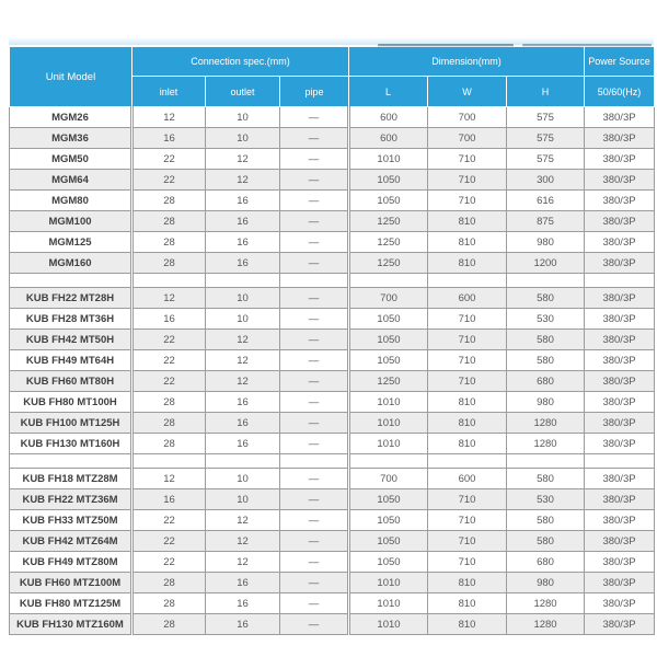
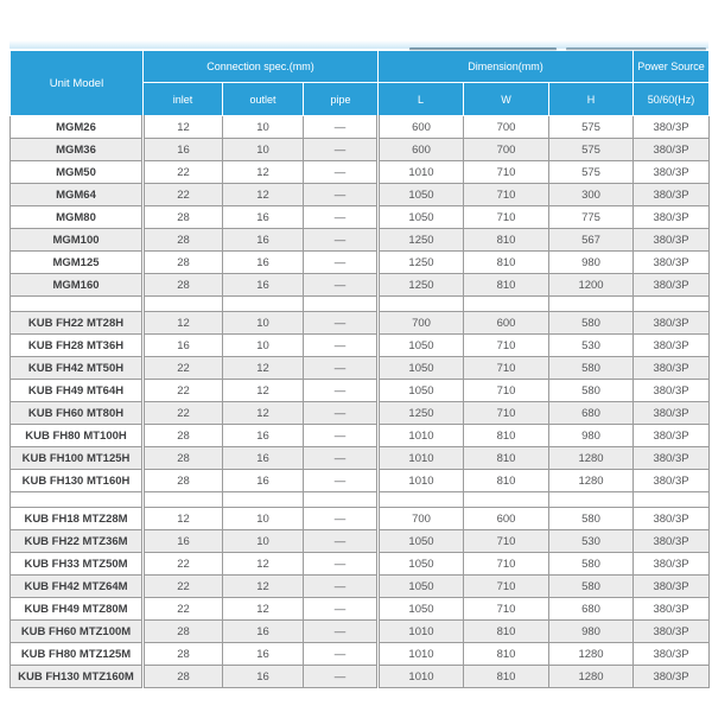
  Unit Model	Connection spec.(mm)	Dimension(mm)	Power Source
  inlet	outlet	pipe	L	W	H	50/60(Hz)
  MGM26	12	10	—	600	700	575	380/3P
  MGM36	16	10	—	600	700	575	380/3P
  MGM50	22	12	—	1010	710	575	380/3P
  MGM64	22	12	—	1050	710	300	380/3P
- MGM80	28	16	—	1050	710	616	380/3P
+ MGM80	28	16	—	1050	710	775	380/3P
- MGM100	28	16	—	1250	810	875	380/3P
+ MGM100	28	16	—	1250	810	567	380/3P
  MGM125	28	16	—	1250	810	980	380/3P
  MGM160	28	16	—	1250	810	1200	380/3P
  KUB FH22 MT28H	12	10	—	700	600	580	380/3P
  KUB FH28 MT36H	16	10	—	1050	710	530	380/3P
  KUB FH42 MT50H	22	12	—	1050	710	580	380/3P
  KUB FH49 MT64H	22	12	—	1050	710	580	380/3P
  KUB FH60 MT80H	22	12	—	1250	710	680	380/3P
  KUB FH80 MT100H	28	16	—	1010	810	980	380/3P
  KUB FH100 MT125H	28	16	—	1010	810	1280	380/3P
  KUB FH130 MT160H	28	16	—	1010	810	1280	380/3P
  KUB FH18 MTZ28M	12	10	—	700	600	580	380/3P
  KUB FH22 MTZ36M	16	10	—	1050	710	530	380/3P
  KUB FH33 MTZ50M	22	12	—	1050	710	580	380/3P
  KUB FH42 MTZ64M	22	12	—	1050	710	580	380/3P
  KUB FH49 MTZ80M	22	12	—	1050	710	680	380/3P
  KUB FH60 MTZ100M	28	16	—	1010	810	980	380/3P
  KUB FH80 MTZ125M	28	16	—	1010	810	1280	380/3P
  KUB FH130 MTZ160M	28	16	—	1010	810	1280	380/3P
